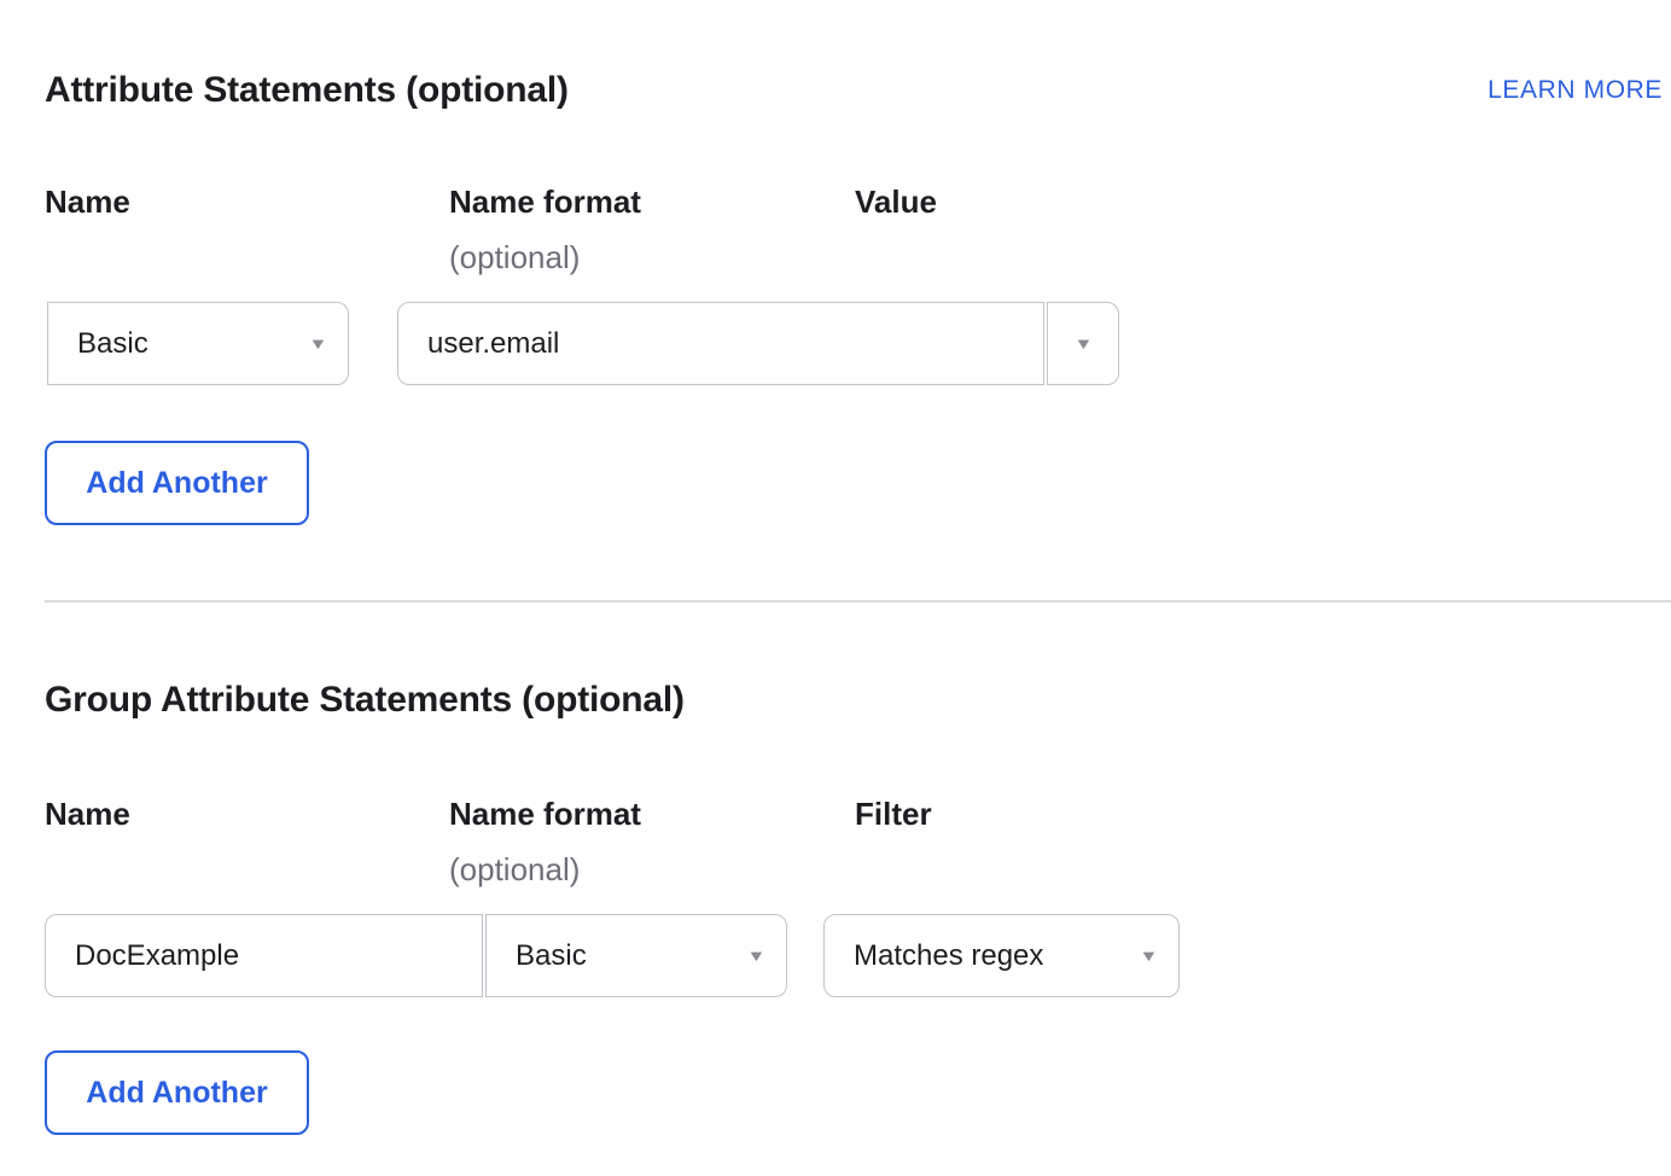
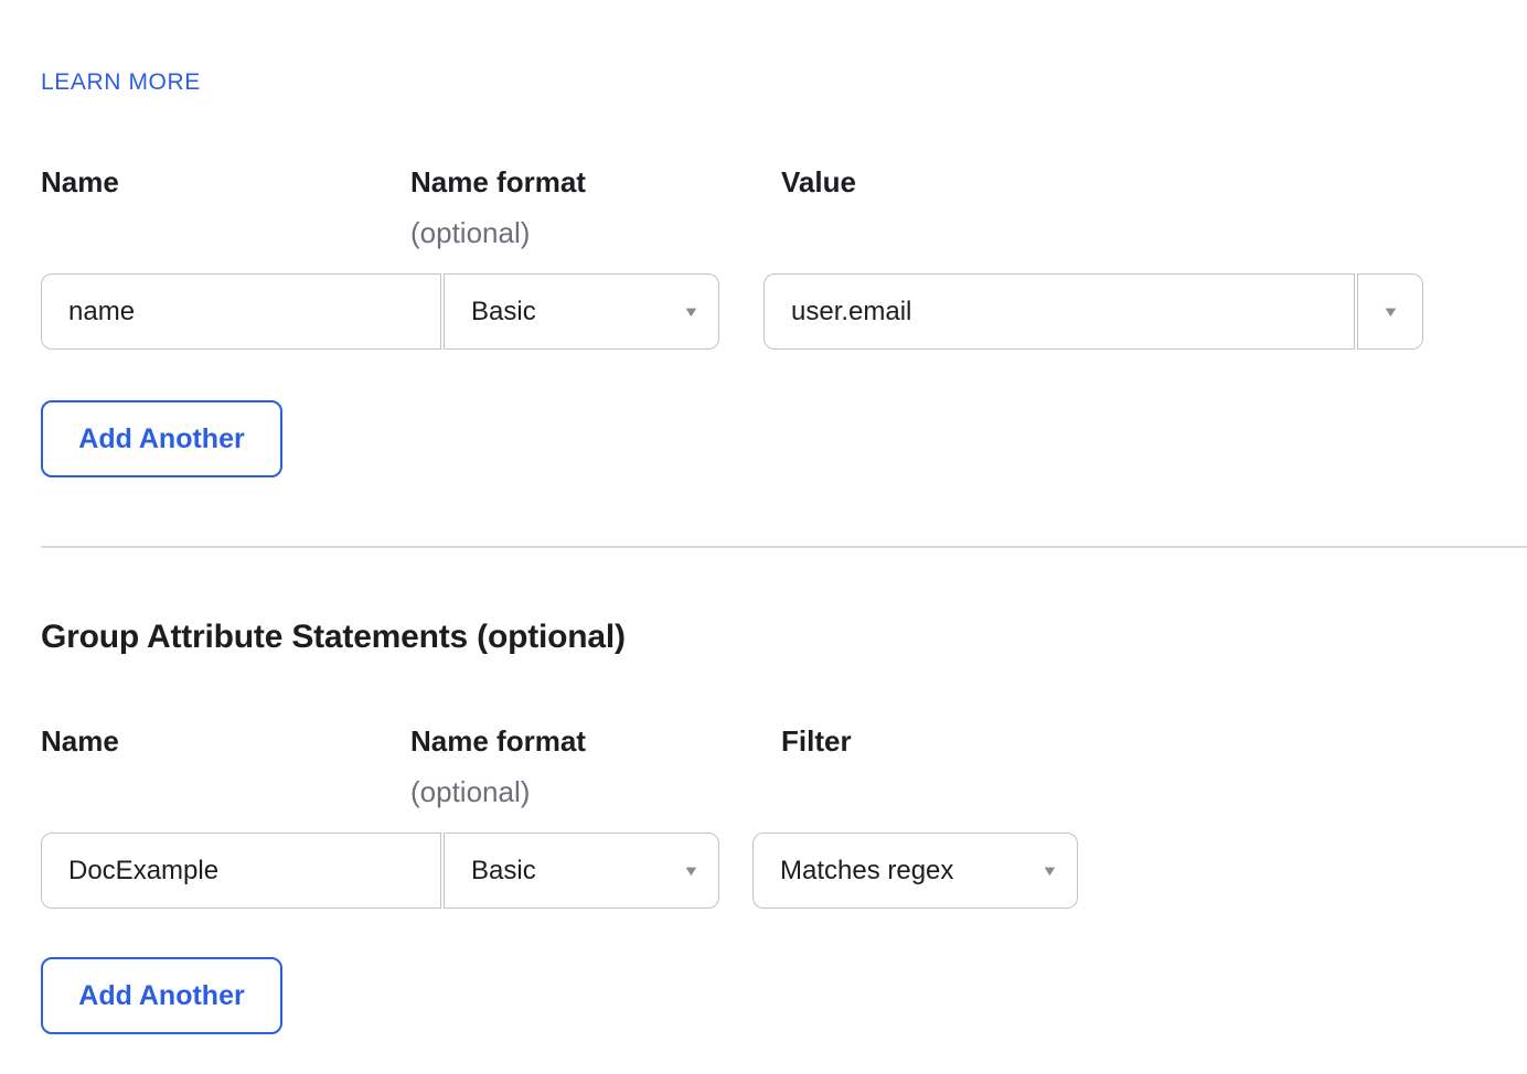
- Attribute Statements (optional)
  LEARN MORE
  Name
  Name format
  (optional)
  Value
+ name
  Basic
  ▼
  user.email
  ▼
  Add Another
  Group Attribute Statements (optional)
  Name
  Name format
  (optional)
  Filter
  DocExample
  Basic
  ▼
  Matches regex
  ▼
  Add Another
